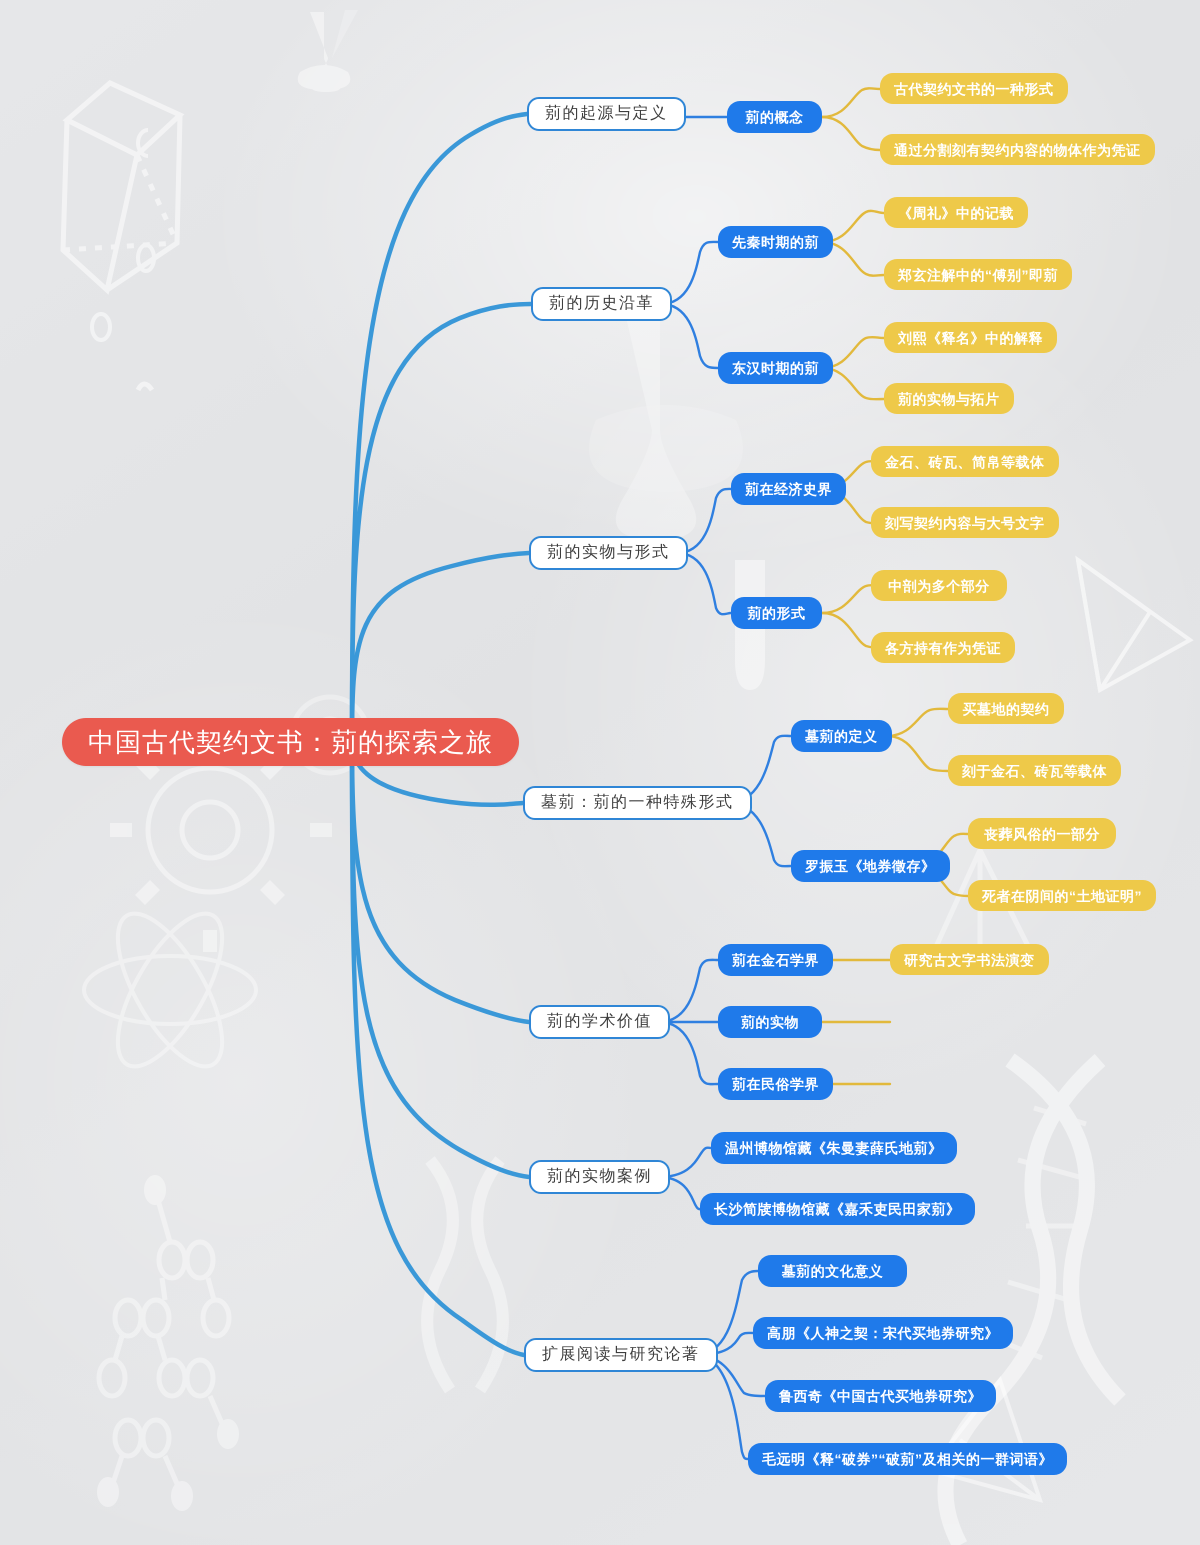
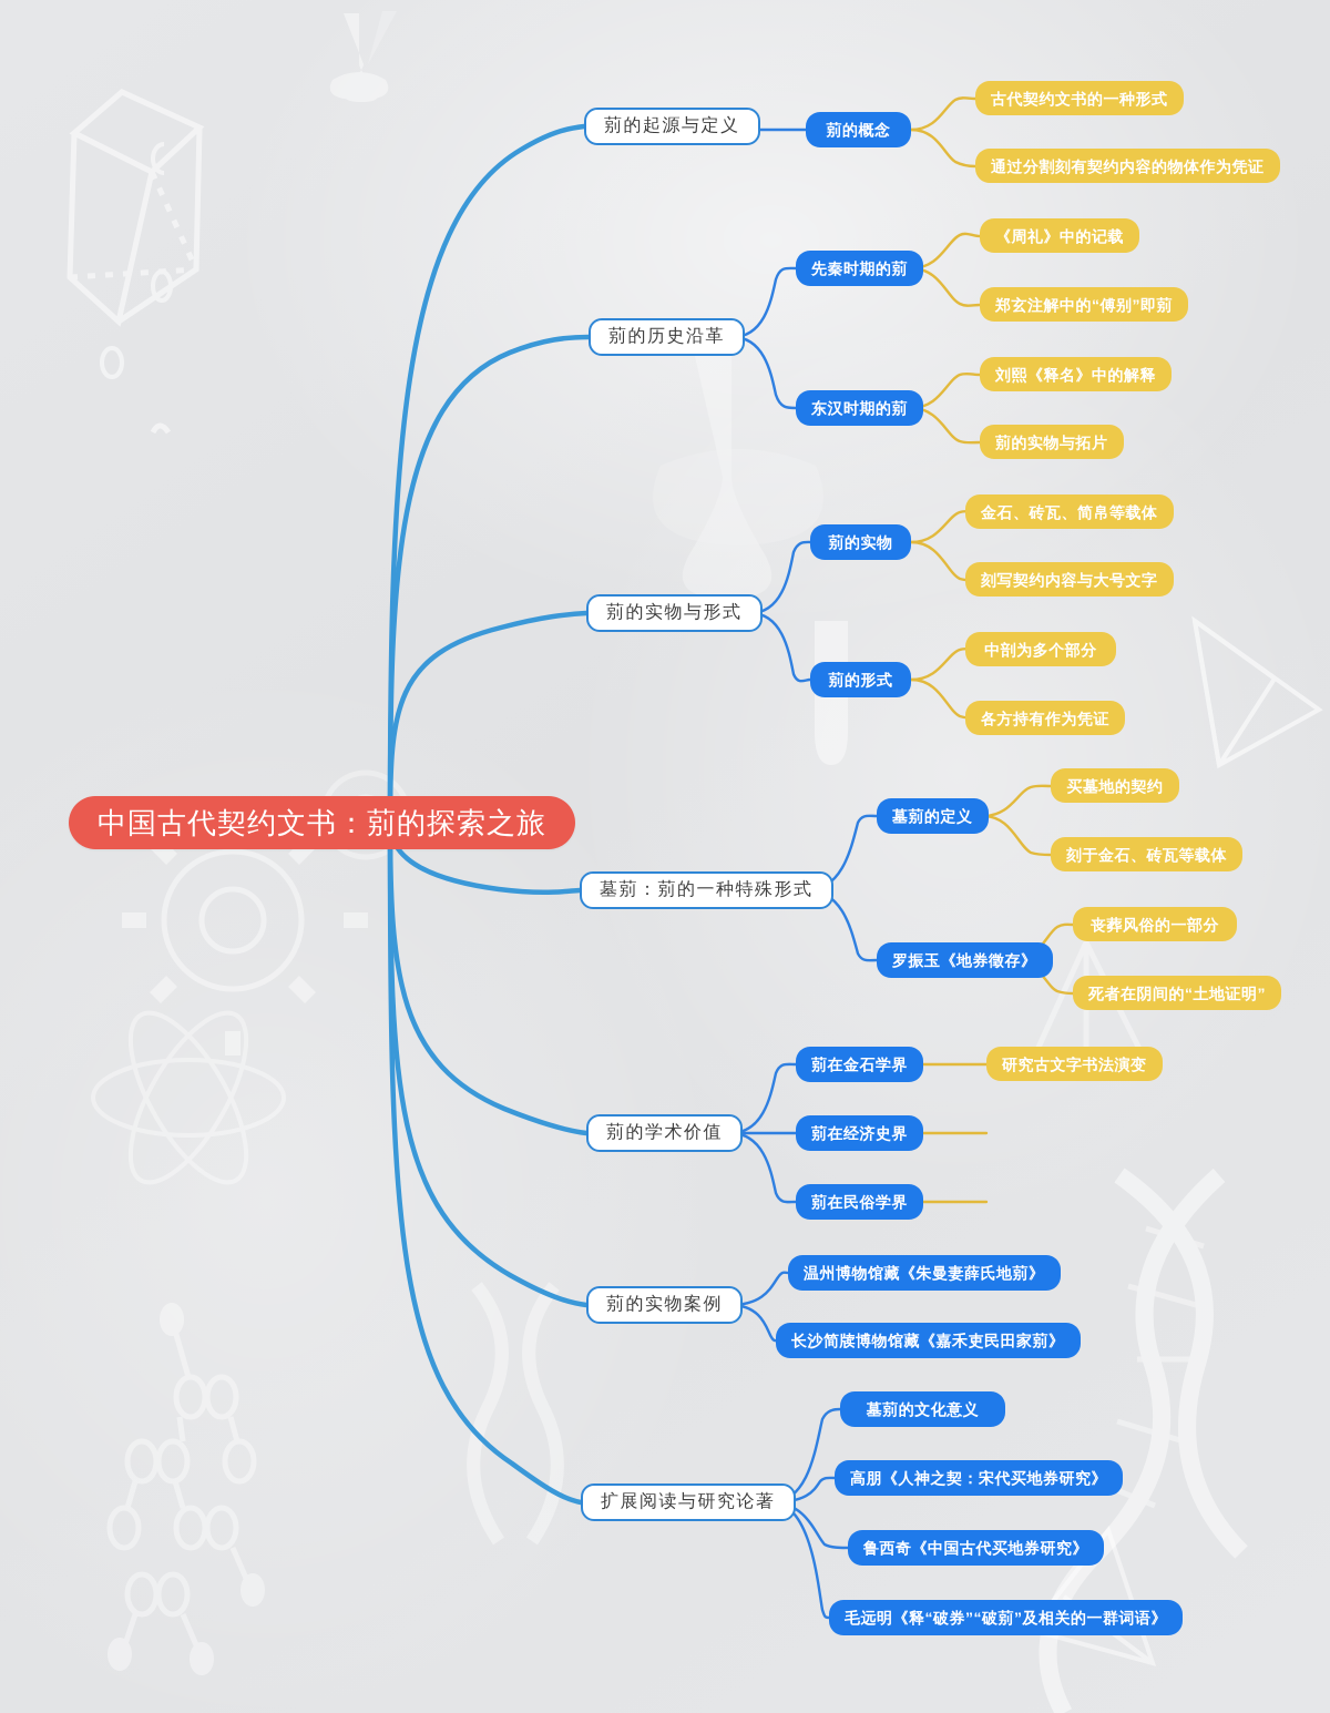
  中国古代契约文书：莂的探索之旅
  莂的起源与定义
  莂的概念
  莂的历史沿革
  先秦时期的莂
  东汉时期的莂
  莂的实物与形式
- 莂在经济史界
+ 莂的实物
  莂的形式
  墓莂：莂的一种特殊形式
  墓莂的定义
  罗振玉《地券徵存》
  莂的学术价值
  莂在金石学界
- 莂的实物
+ 莂在经济史界
  莂在民俗学界
  莂的实物案例
  温州博物馆藏《朱曼妻薛氏地莂》
  长沙简牍博物馆藏《嘉禾吏民田家莂》
  扩展阅读与研究论著
  墓莂的文化意义
  高朋《人神之契：宋代买地券研究》
  鲁西奇《中国古代买地券研究》
  毛远明《释“破券”“破莂”及相关的一群词语》
  古代契约文书的一种形式
  通过分割刻有契约内容的物体作为凭证
  《周礼》中的记载
  郑玄注解中的“傅别”即莂
  刘熙《释名》中的解释
  莂的实物与拓片
  金石、砖瓦、简帛等载体
  刻写契约内容与大号文字
  中剖为多个部分
  各方持有作为凭证
  买墓地的契约
  刻于金石、砖瓦等载体
  丧葬风俗的一部分
  死者在阴间的“土地证明”
  研究古文字书法演变
